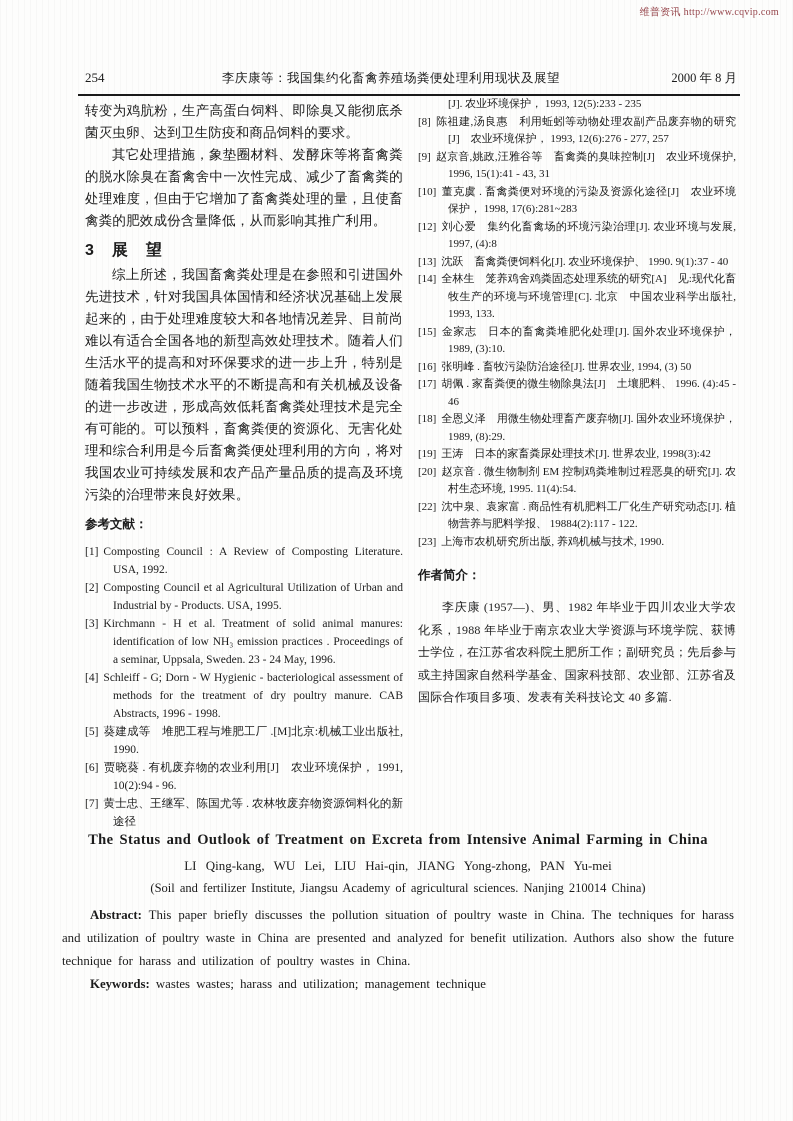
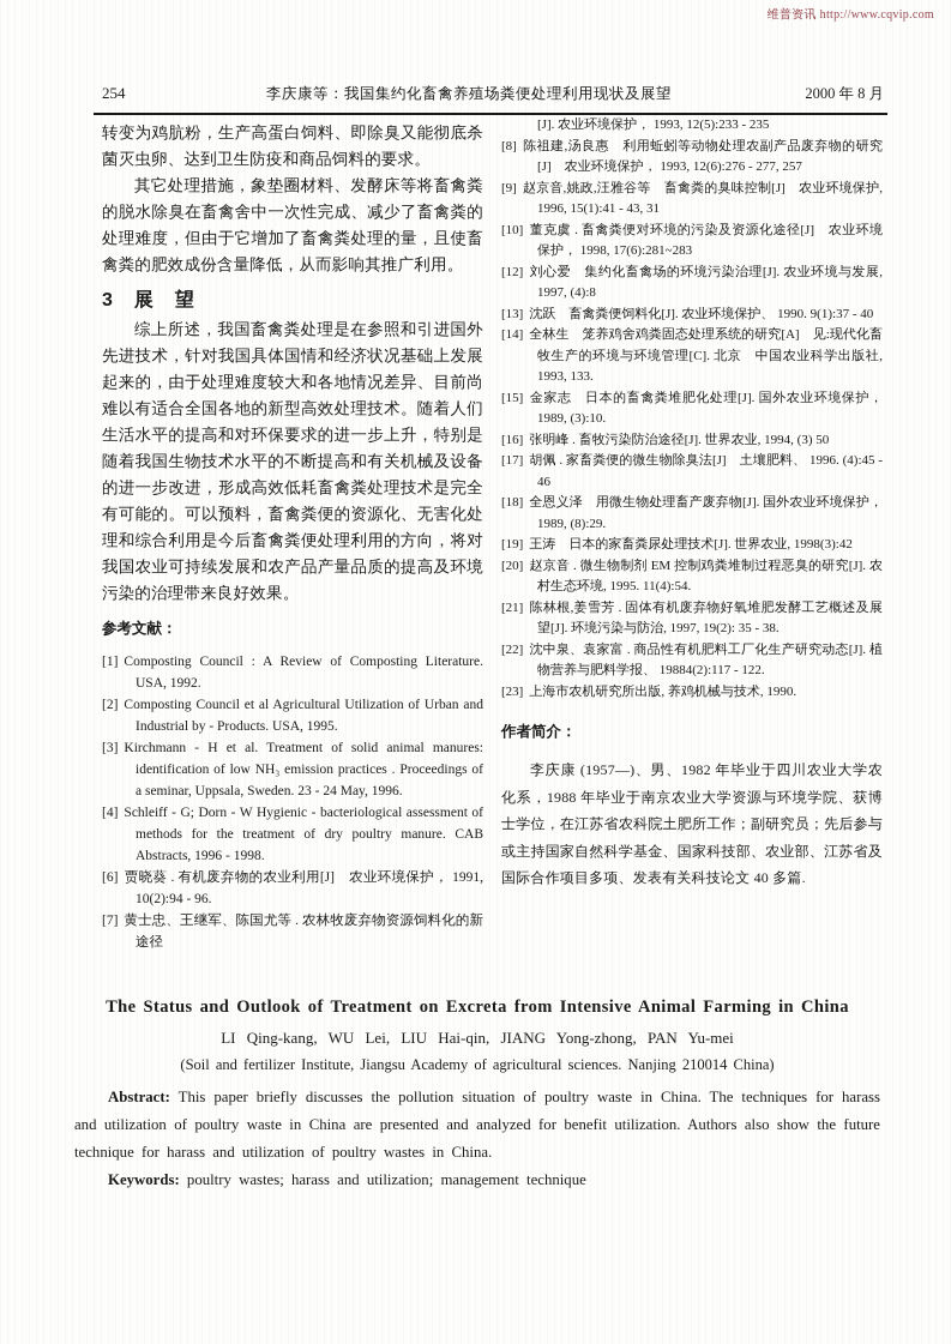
  维普资讯 http://www.cqvip.com
  254
  李庆康等：我国集约化畜禽养殖场粪便处理利用现状及展望
  2000 年 8 月
  转变为鸡肮粉，生产高蛋白饲料、即除臭又能彻底杀菌灭虫卵、达到卫生防疫和商品饲料的要求。
  其它处理措施，象垫圈材料、发酵床等将畜禽粪的脱水除臭在畜禽舍中一次性完成、减少了畜禽粪的处理难度，但由于它增加了畜禽粪处理的量，且使畜禽粪的肥效成份含量降低，从而影响其推广利用。
  3 展 望
  综上所述，我国畜禽粪处理是在参照和引进国外先进技术，针对我国具体国情和经济状况基础上发展起来的，由于处理难度较大和各地情况差异、目前尚难以有适合全国各地的新型高效处理技术。随着人们生活水平的提高和对环保要求的进一步上升，特别是随着我国生物技术水平的不断提高和有关机械及设备的进一步改进，形成高效低耗畜禽粪处理技术是完全有可能的。可以预料，畜禽粪便的资源化、无害化处理和综合利用是今后畜禽粪便处理利用的方向，将对我国农业可持续发展和农产品产量品质的提高及环境污染的治理带来良好效果。
  参考文献：
  [1] Composting Council : A Review of Composting Literature. USA, 1992.
  [2] Composting Council et al Agricultural Utilization of Urban and Industrial by - Products. USA, 1995.
  [3] Kirchmann - H et al. Treatment of solid animal manures: identification of low NH₃ emission practices . Proceedings of a seminar, Uppsala, Sweden. 23 - 24 May, 1996.
  [4] Schleiff - G; Dorn - W Hygienic - bacteriological assessment of methods for the treatment of dry poultry manure. CAB Abstracts, 1996 - 1998.
- [5] 葵建成等 堆肥工程与堆肥工厂 .[M]北京:机械工业出版社, 1990.
  [6] 贾晓葵 . 有机废弃物的农业利用[J] 农业环境保护， 1991, 10(2):94 - 96.
  [7] 黄士忠、王继军、陈国尤等 . 农林牧废弃物资源饲料化的新途径
  [J]. 农业环境保护， 1993, 12(5):233 - 235
  [8] 陈祖建,汤良惠 利用蚯蚓等动物处理农副产品废弃物的研究[J] 农业环境保护， 1993, 12(6):276 - 277, 257
  [9] 赵京音,姚政,汪雅谷等 畜禽粪的臭味控制[J] 农业环境保护, 1996, 15(1):41 - 43, 31
  [10] 董克虞 . 畜禽粪便对环境的污染及资源化途径[J] 农业环境保护， 1998, 17(6):281~283
  [12] 刘心爱 集约化畜禽场的环境污染治理[J]. 农业环境与发展, 1997, (4):8
  [13] 沈跃 畜禽粪便饲料化[J]. 农业环境保护、 1990. 9(1):37 - 40
  [14] 全林生 笼养鸡舍鸡粪固态处理系统的研究[A] 见:现代化畜牧生产的环境与环境管理[C]. 北京 中国农业科学出版社, 1993, 133.
  [15] 金家志 日本的畜禽粪堆肥化处理[J]. 国外农业环境保护， 1989, (3):10.
  [16] 张明峰 . 畜牧污染防治途径[J]. 世界农业, 1994, (3) 50
  [17] 胡佩 . 家畜粪便的微生物除臭法[J] 土壤肥料、 1996. (4):45 - 46
  [18] 全恩义泽 用微生物处理畜产废弃物[J]. 国外农业环境保护， 1989, (8):29.
  [19] 王涛 日本的家畜粪尿处理技术[J]. 世界农业, 1998(3):42
  [20] 赵京音 . 微生物制剂 EM 控制鸡粪堆制过程恶臭的研究[J]. 农村生态环境, 1995. 11(4):54.
+ [21] 陈林根,姜雪芳 . 固体有机废弃物好氧堆肥发酵工艺概述及展望[J]. 环境污染与防治, 1997, 19(2): 35 - 38.
  [22] 沈中泉、袁家富 . 商品性有机肥料工厂化生产研究动态[J]. 植物营养与肥料学报、 19884(2):117 - 122.
  [23] 上海市农机研究所出版, 养鸡机械与技术, 1990.
  作者简介：
  李庆康 (1957—)、男、1982 年毕业于四川农业大学农化系，1988 年毕业于南京农业大学资源与环境学院、获博士学位，在江苏省农科院土肥所工作；副研究员；先后参与或主持国家自然科学基金、国家科技部、农业部、江苏省及国际合作项目多项、发表有关科技论文 40 多篇.
  The Status and Outlook of Treatment on Excreta from Intensive Animal Farming in China
  LI Qing-kang, WU Lei, LIU Hai-qin, JIANG Yong-zhong, PAN Yu-mei
  (Soil and fertilizer Institute, Jiangsu Academy of agricultural sciences. Nanjing 210014 China)
  Abstract: This paper briefly discusses the pollution situation of poultry waste in China. The techniques for harass and utilization of poultry waste in China are presented and analyzed for benefit utilization. Authors also show the future technique for harass and utilization of poultry wastes in China.
- Keywords: wastes wastes; harass and utilization; management technique
+ Keywords: poultry wastes; harass and utilization; management technique
